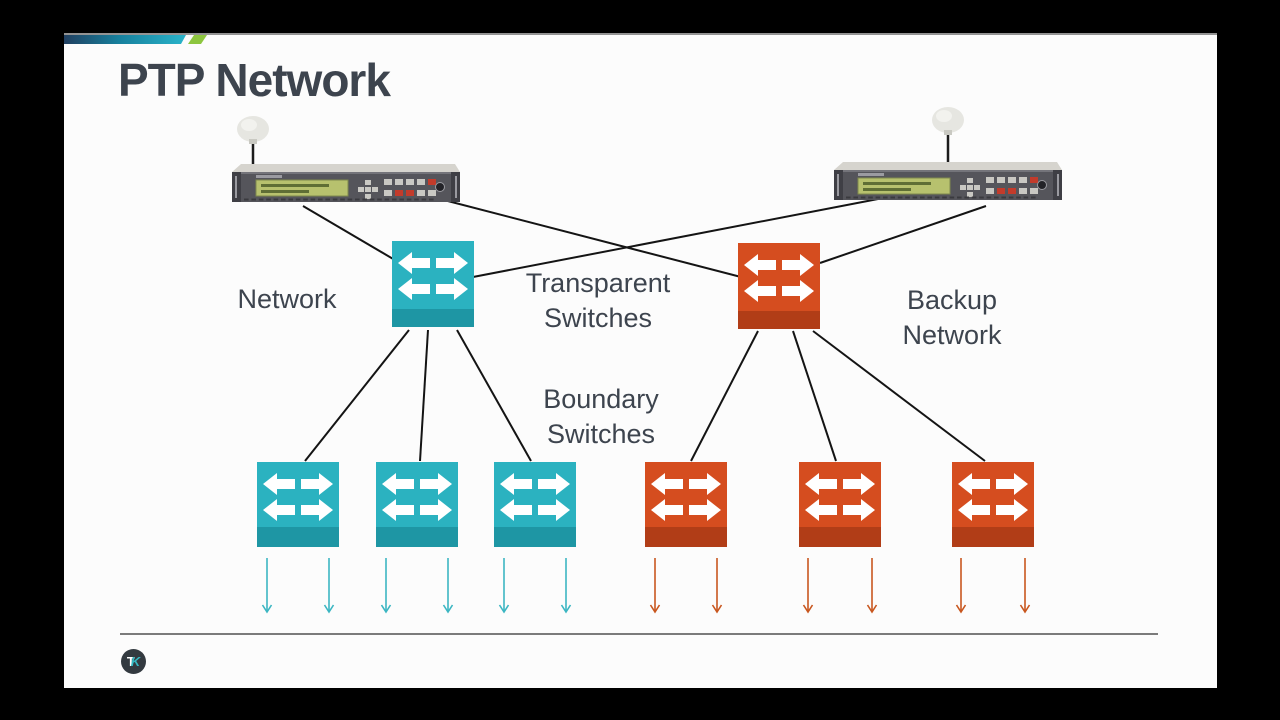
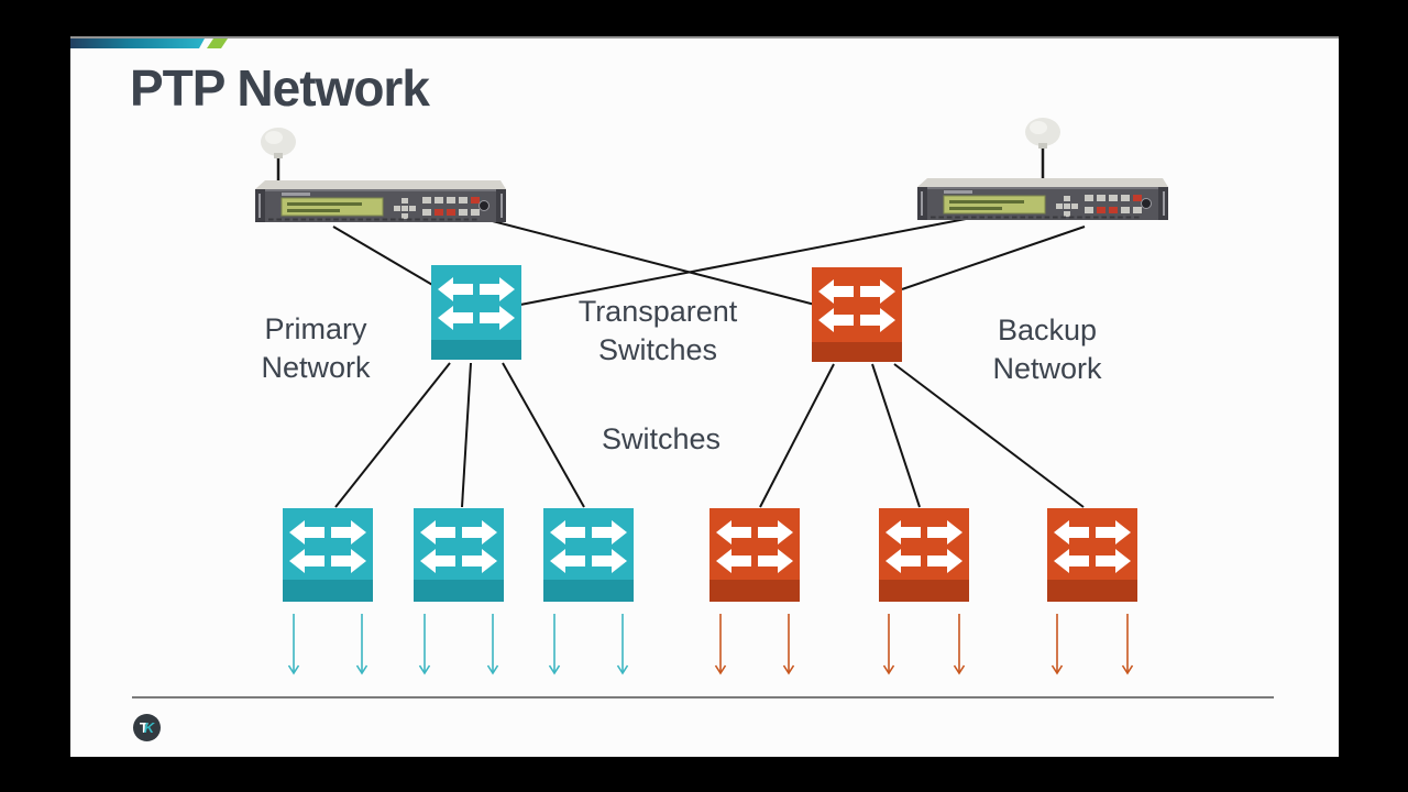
  PTP Network
+ Primary
  Network
  Transparent
  Switches
  Backup
  Network
- Boundary
  Switches
  T
  K
